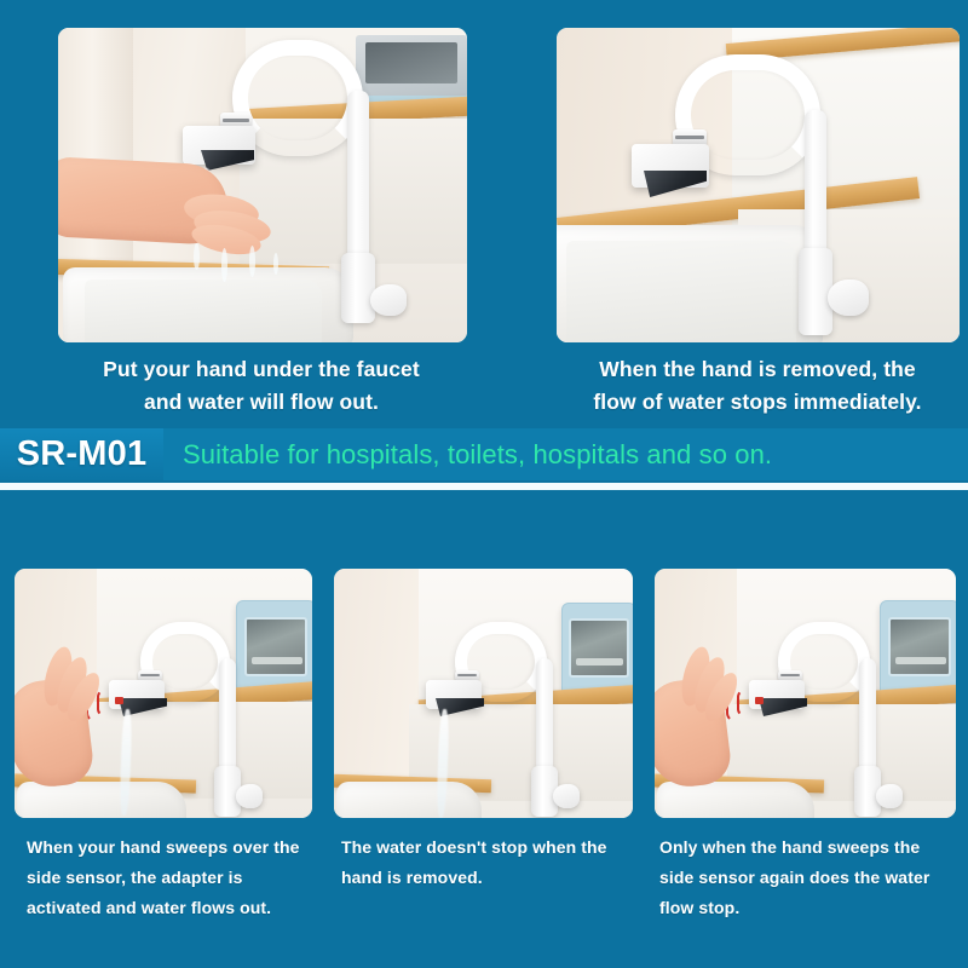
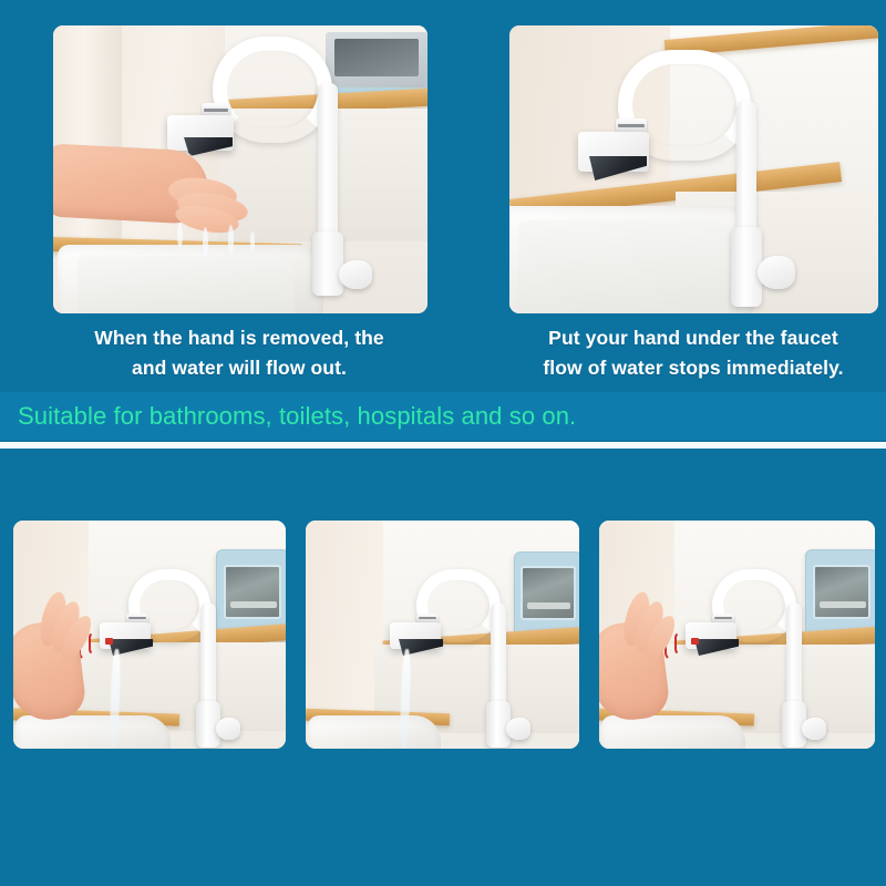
- Put your hand under the faucet
+ When the hand is removed, the
  and water will flow out.
- When the hand is removed, the
+ Put your hand under the faucet
  flow of water stops immediately.
- SR-M01
- Suitable for hospitals, toilets, hospitals and so on.
+ Suitable for bathrooms, toilets, hospitals and so on.
- When your hand sweeps over the side sensor, the adapter is activated and water flows out.
- The water doesn't stop when the hand is removed.
- Only when the hand sweeps the side sensor again does the water flow stop.
